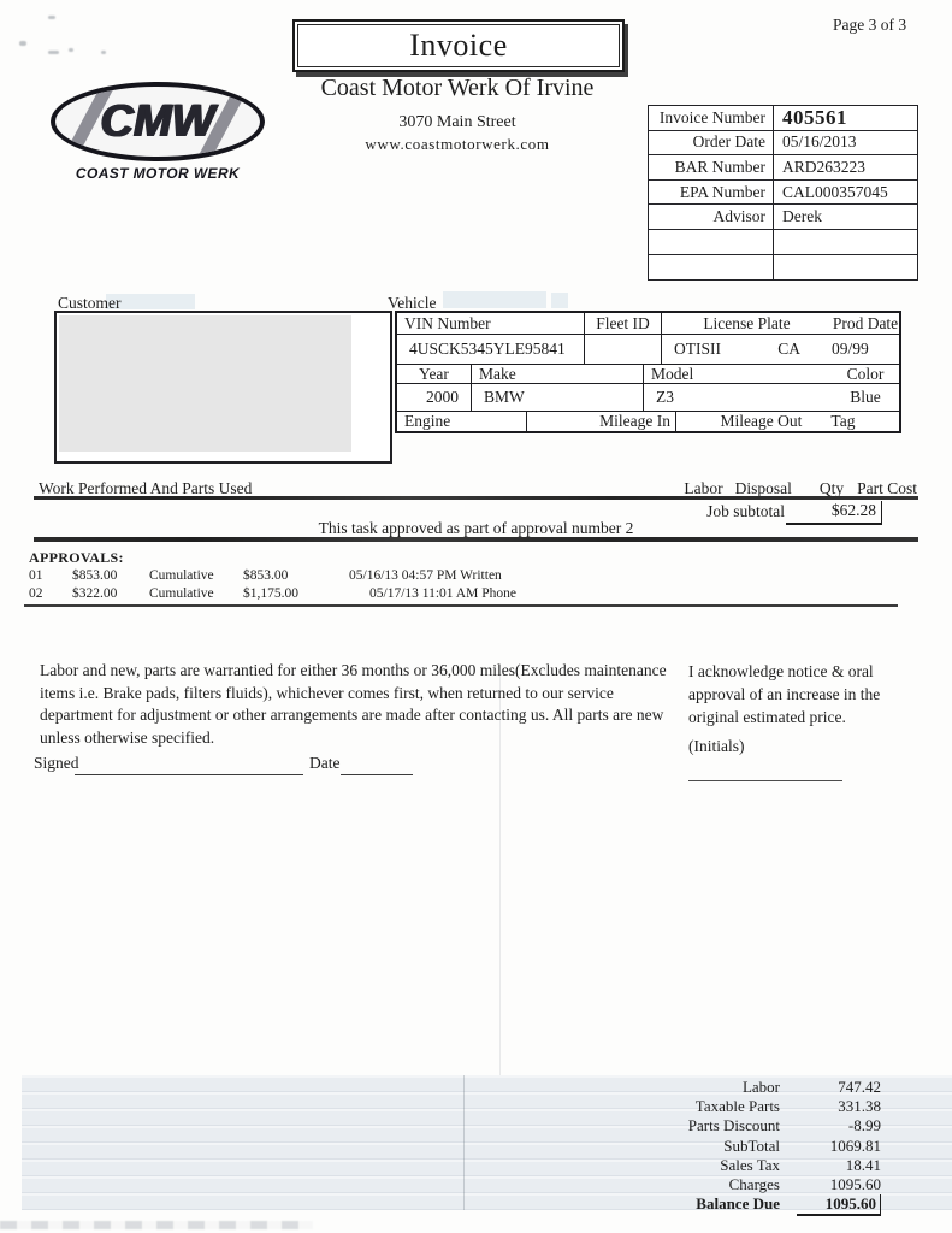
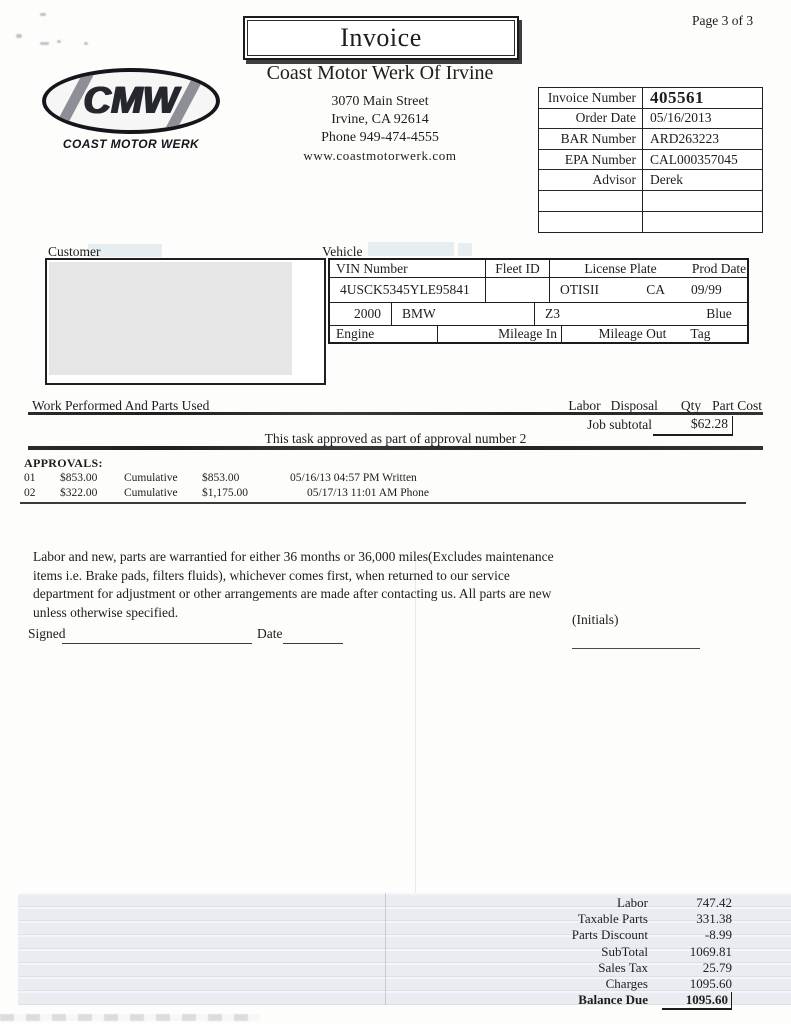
  Page 3 of 3
  Invoice
  Coast Motor Werk Of Irvine
  3070 Main Street
+ Irvine, CA 92614
+ Phone 949-474-4555
  www.coastmotorwerk.com
  CMW
  COAST MOTOR WERK
  Invoice Number
  405561
  Order Date
  05/16/2013
  BAR Number
  ARD263223
  EPA Number
  CAL000357045
  Advisor
  Derek
  Customer
  Vehicle
  VIN Number
  Fleet ID
  License Plate
  Prod Date
  4USCK5345YLE95841
  OTISII
  CA
  09/99
- Year
- Make
- Model
- Color
  2000
  BMW
  Z3
  Blue
  Engine
  Mileage In
  Mileage Out
  Tag
  Work Performed And Parts Used
  Labor
  Disposal
  Qty
  Part Cost
  Job subtotal
  $62.28
  This task approved as part of approval number 2
  APPROVALS:
  01
  $853.00
  Cumulative
  $853.00
  05/16/13 04:57 PM Written
  02
  $322.00
  Cumulative
  $1,175.00
  05/17/13 11:01 AM Phone
  Labor and new, parts are warrantied for either 36 months or 36,000 miles(Excludes maintenance items i.e. Brake pads, filters fluids), whichever comes first, when returned to our service department for adjustment or other arrangements are made after contacting us. All parts are new unless otherwise specified.
- I acknowledge notice & oral approval of an increase in the original estimated price.
  (Initials)
  Signed
  Date
  Labor
  747.42
  Taxable Parts
  331.38
  Parts Discount
  -8.99
  SubTotal
  1069.81
  Sales Tax
- 18.41
+ 25.79
  Charges
  1095.60
  Balance Due
  1095.60
